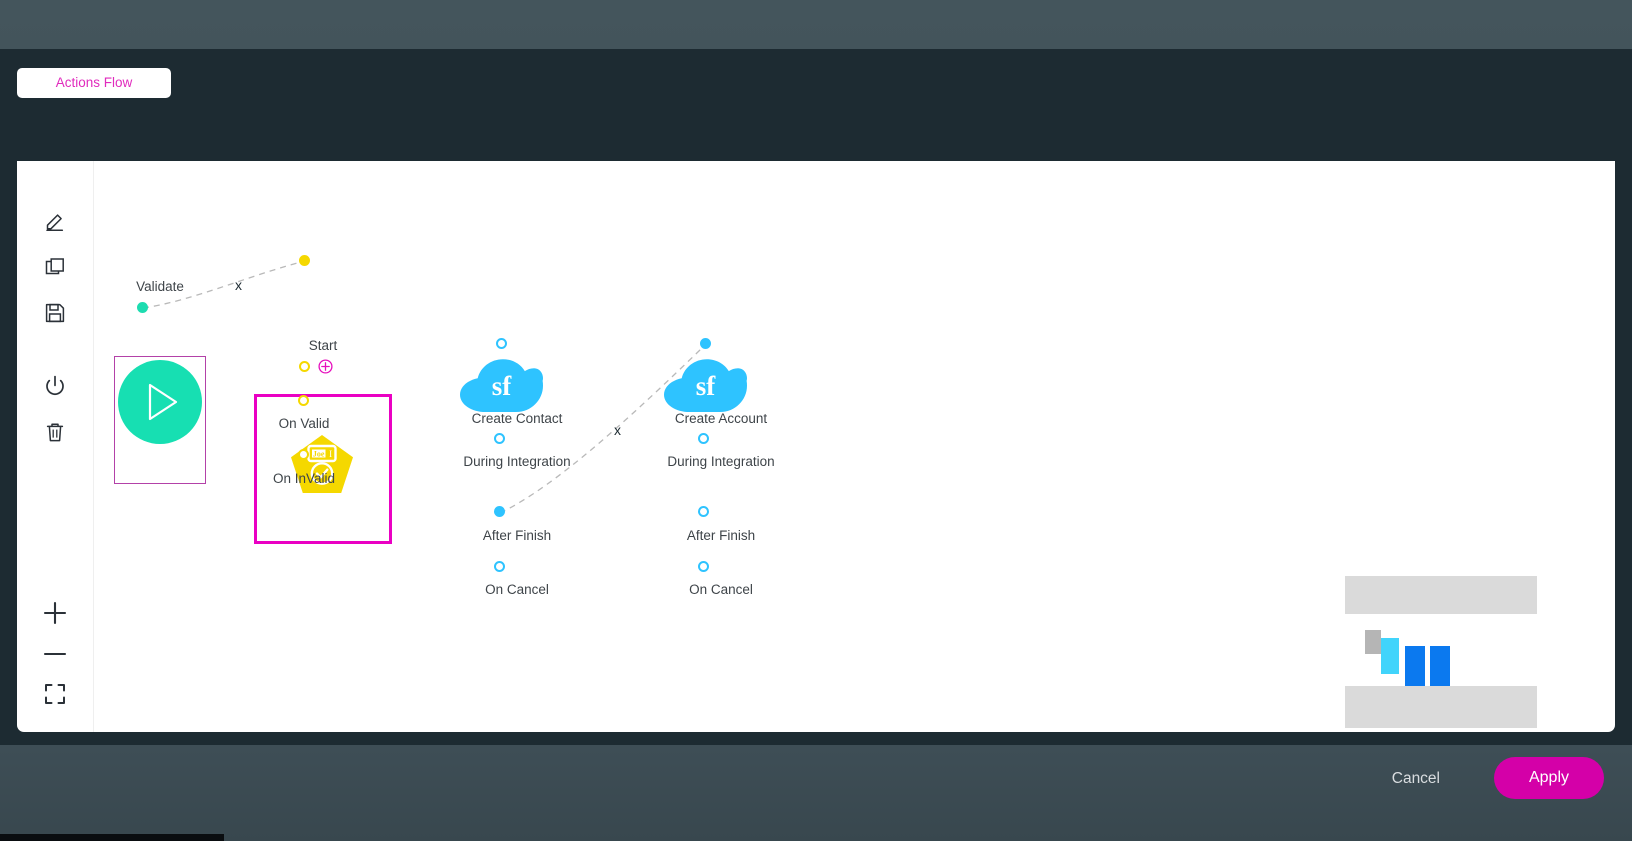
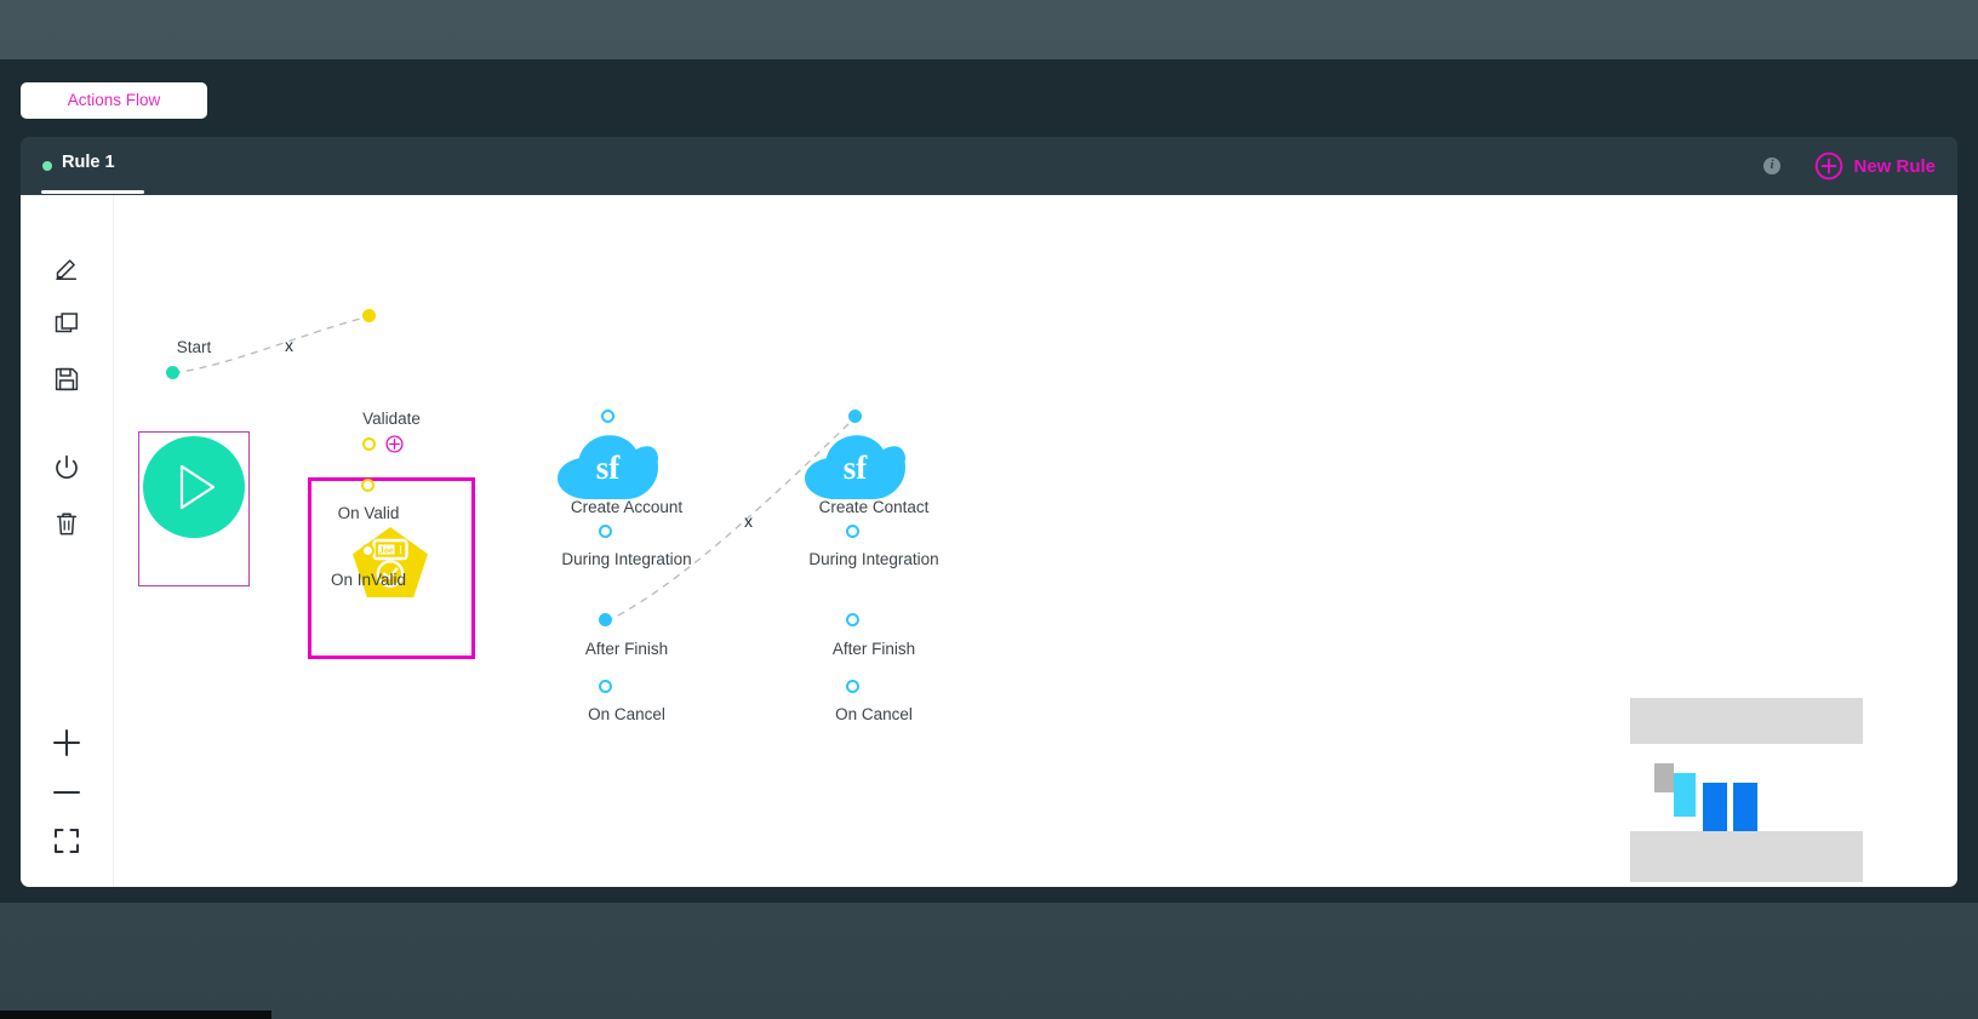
  Actions Flow
+ Rule 1
+ i
+ New Rule
  x
  x
- Validate
+ Start
  Joe
  I
- Start
+ Validate
  On Valid
  On InValid
  sf
- Create Contact
+ Create Account
  During Integration
  After Finish
  On Cancel
  sf
- Create Account
+ Create Contact
  During Integration
  After Finish
  On Cancel
- Cancel
- Apply
